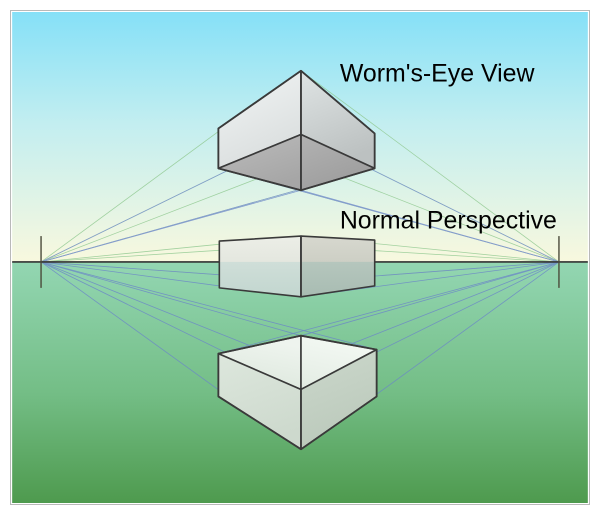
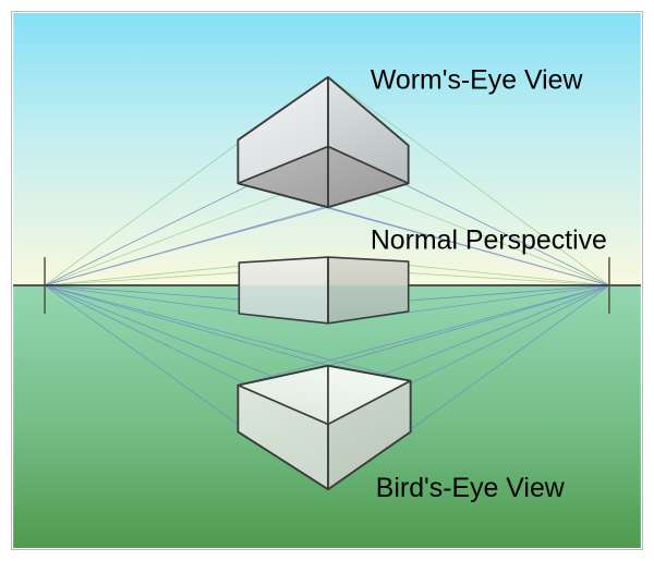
  Worm's-Eye View
  Normal Perspective
+ Bird's-Eye View
